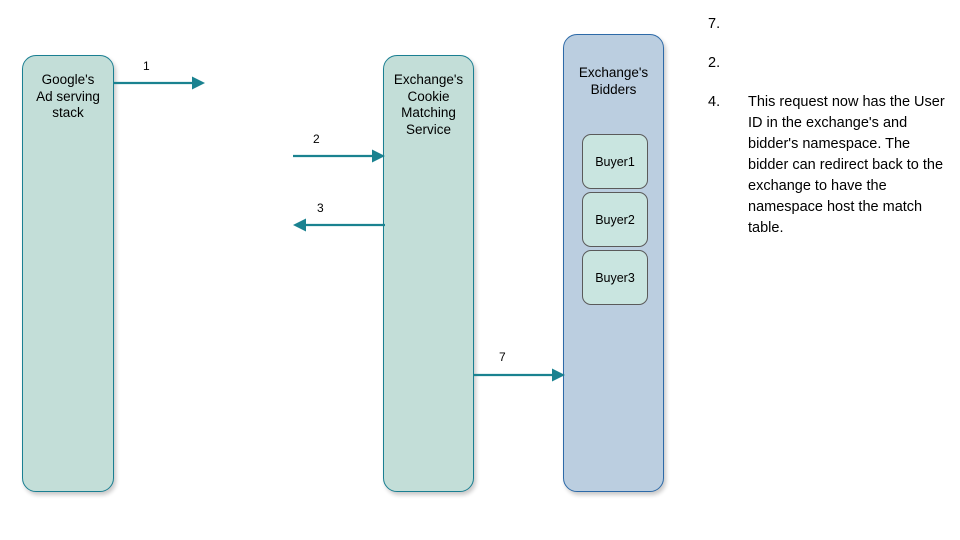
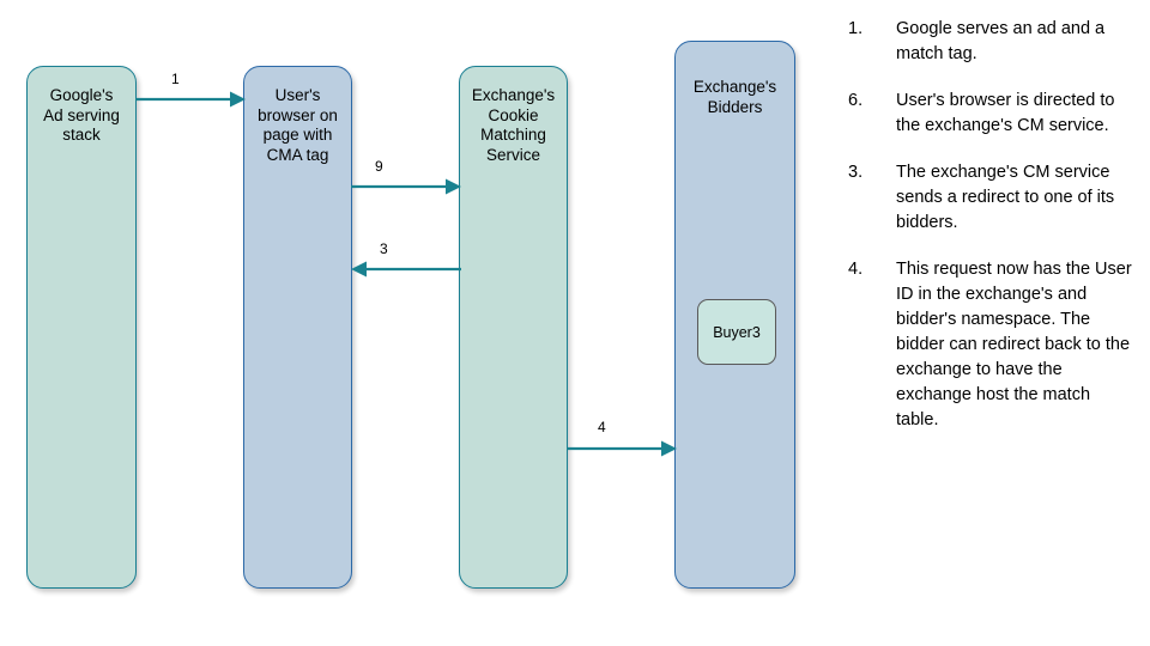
  Google's
  Ad serving
  stack
+ User's
+ browser on
+ page with
+ CMA tag
  Exchange's
  Cookie
  Matching
  Service
  Exchange's
  Bidders
- Buyer1
- Buyer2
  Buyer3
  1
- 2
+ 9
  3
- 7
+ 4
- 7.
+ 1.
+ Google serves an ad and a match tag.
- 2.
+ 6.
+ User's browser is directed to the exchange's CM service.
+ 3.
+ The exchange's CM service sends a redirect to one of its bidders.
  4.
- This request now has the User ID in the exchange's and bidder's namespace. The bidder can redirect back to the exchange to have the namespace host the match table.
+ This request now has the User ID in the exchange's and bidder's namespace. The bidder can redirect back to the exchange to have the exchange host the match table.
